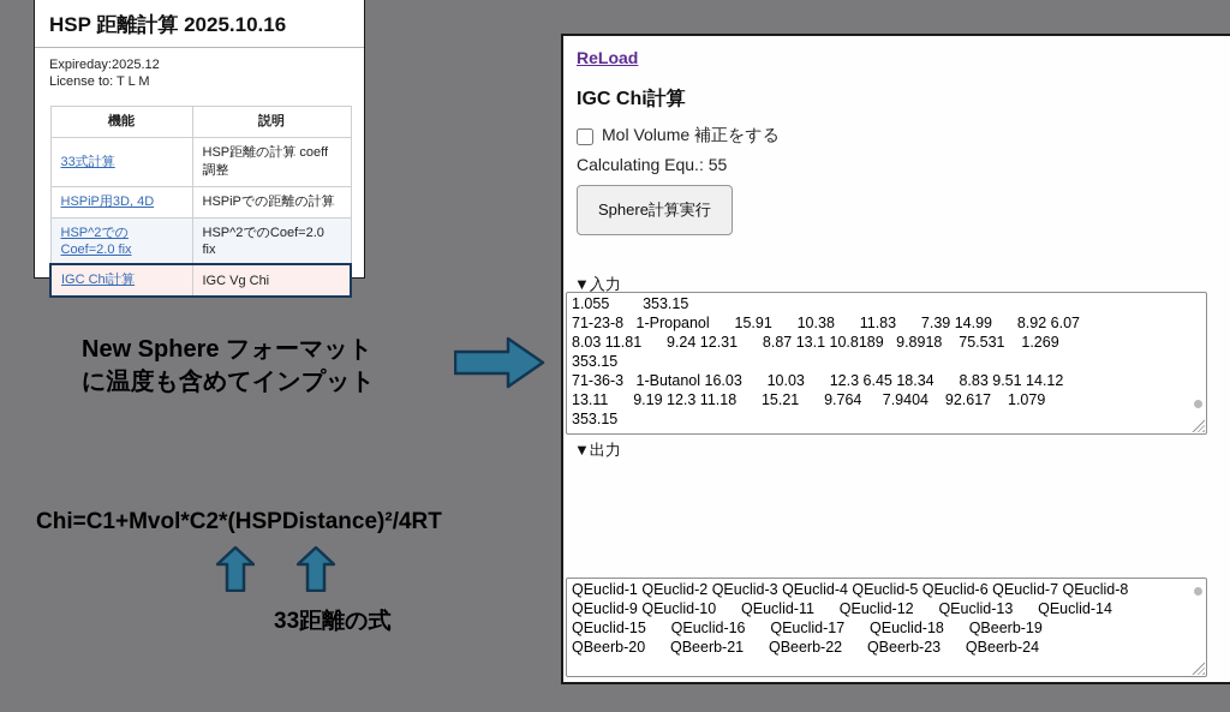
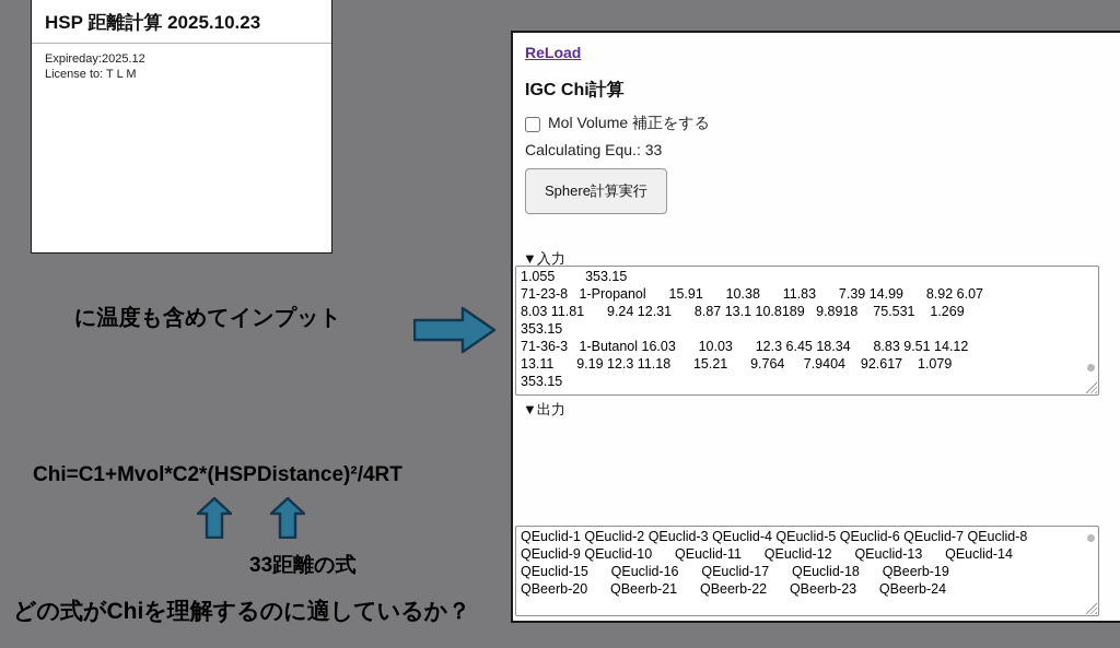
- HSP 距離計算 2025.10.16
+ HSP 距離計算 2025.10.23
  Expireday:2025.12
  License to: T L M
- 機能	説明
- 33式計算	HSP距離の計算 coeff調整
- HSPiP用3D, 4D	HSPiPでの距離の計算
- HSP^2でのCoef=2.0 fix	HSP^2でのCoef=2.0 fix
- IGC Chi計算	IGC Vg Chi
- New Sphere フォーマット
  に温度も含めてインプット
  Chi=C1+Mvol*C2*(HSPDistance)²/4RT
  33距離の式
+ どの式がChiを理解するのに適しているか？
  ReLoad
  IGC Chi計算
  Mol Volume 補正をする
- Calculating Equ.: 55
+ Calculating Equ.: 33
  Sphere計算実行
  ▼入力
  1.055 353.15
  71-23-8 1-Propanol 15.91 10.38 11.83 7.39 14.99 8.92 6.07
  8.03 11.81 9.24 12.31 8.87 13.1 10.8189 9.8918 75.531 1.269
  353.15
  71-36-3 1-Butanol 16.03 10.03 12.3 6.45 18.34 8.83 9.51 14.12
  13.11 9.19 12.3 11.18 15.21 9.764 7.9404 92.617 1.079
  353.15
  ▼出力
  QEuclid-1 QEuclid-2 QEuclid-3 QEuclid-4 QEuclid-5 QEuclid-6 QEuclid-7 QEuclid-8
  QEuclid-9 QEuclid-10 QEuclid-11 QEuclid-12 QEuclid-13 QEuclid-14
  QEuclid-15 QEuclid-16 QEuclid-17 QEuclid-18 QBeerb-19
  QBeerb-20 QBeerb-21 QBeerb-22 QBeerb-23 QBeerb-24
